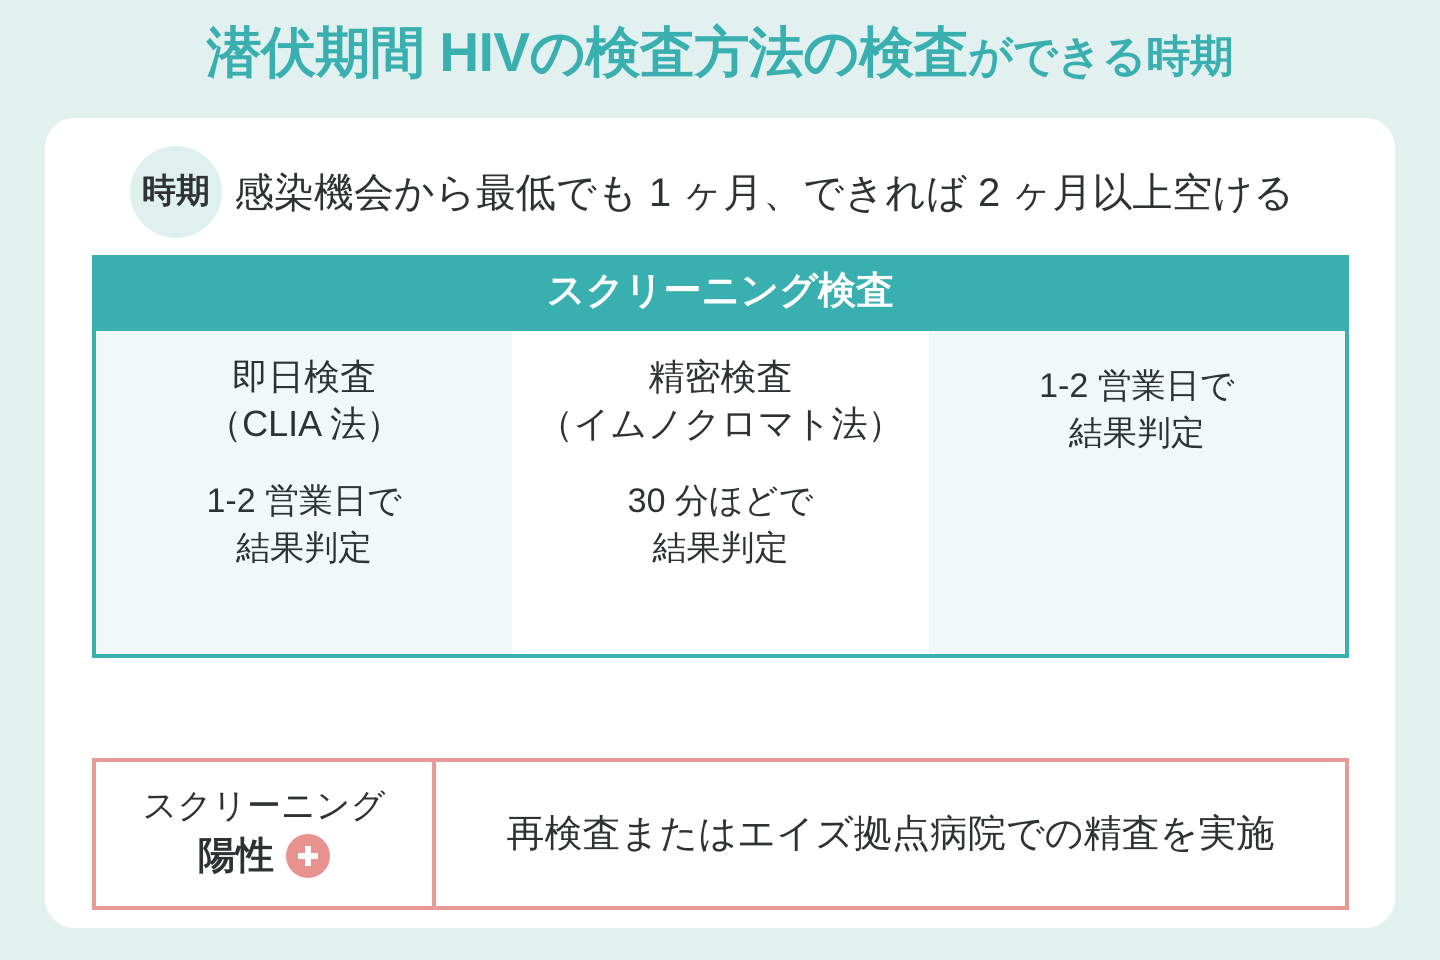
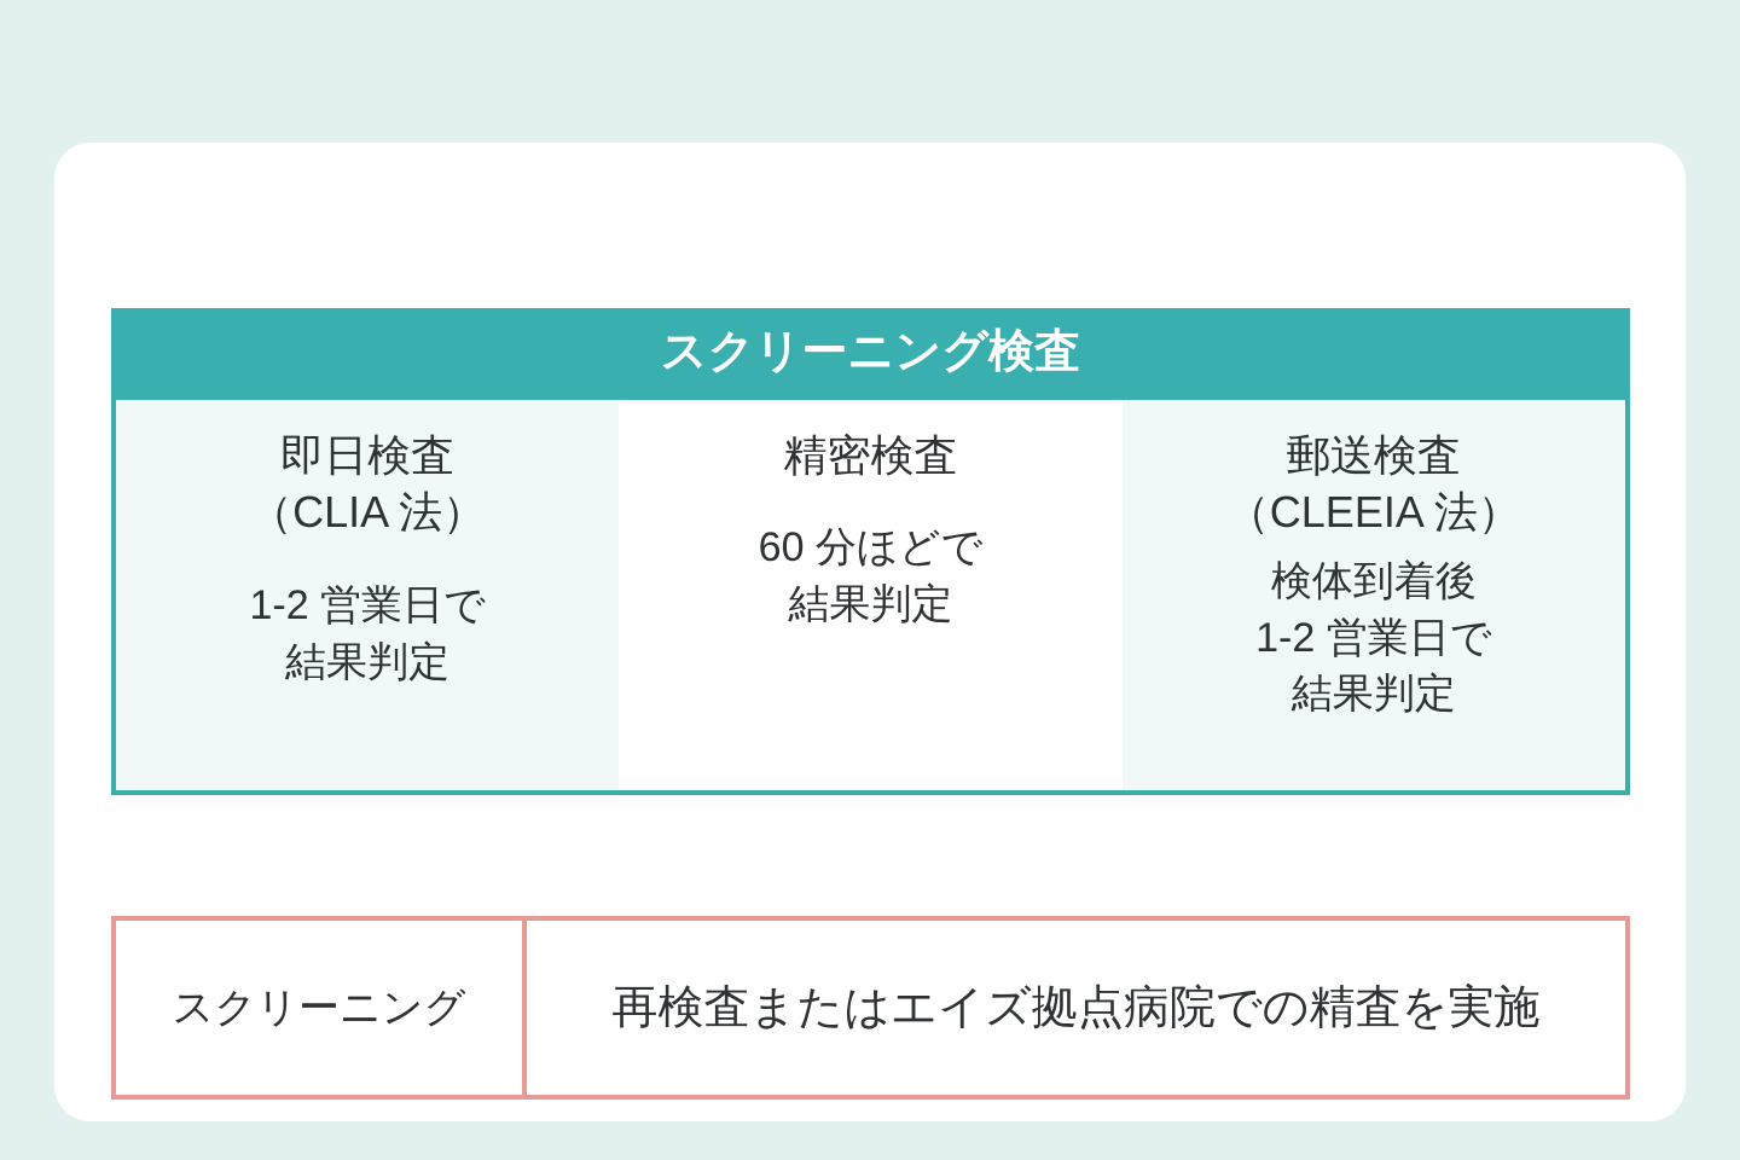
- 潜伏期間 HIVの検査方法の検査ができる時期
- 時期
- 感染機会から最低でも 1 ヶ月、できれば 2 ヶ月以上空ける
  スクリーニング検査
  即日検査
  （CLIA 法）
  1-2 営業日で
  結果判定
  精密検査
- （イムノクロマト法）
- 30 分ほどで
+ 60 分ほどで
  結果判定
+ 郵送検査
+ （CLEEIA 法）
+ 検体到着後
  1-2 営業日で
  結果判定
  スクリーニング
- 陽性
  再検査またはエイズ拠点病院での精査を実施
